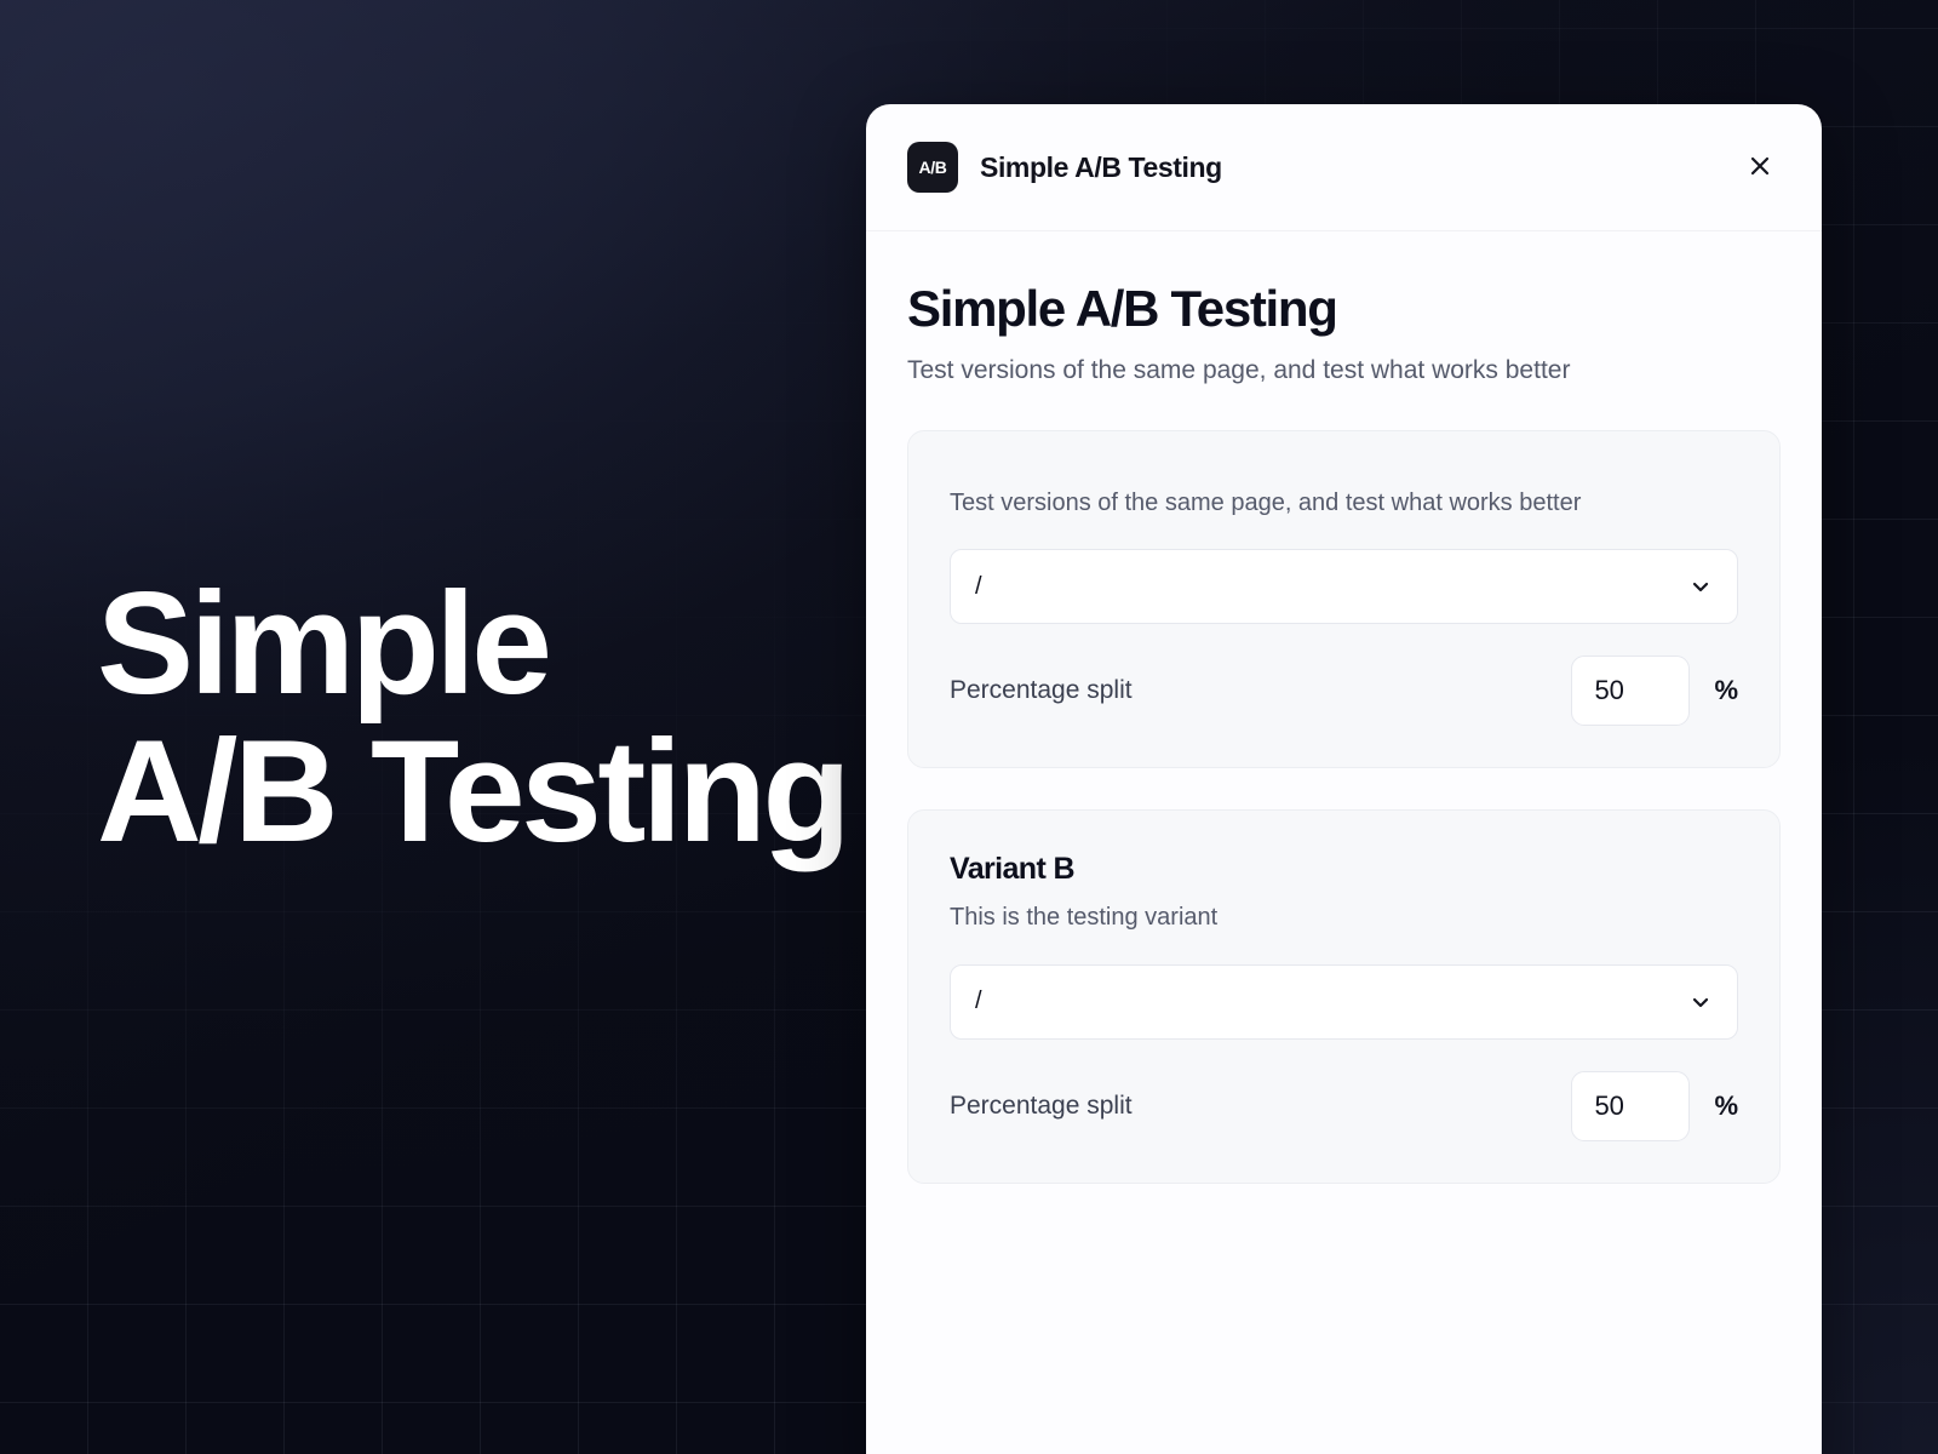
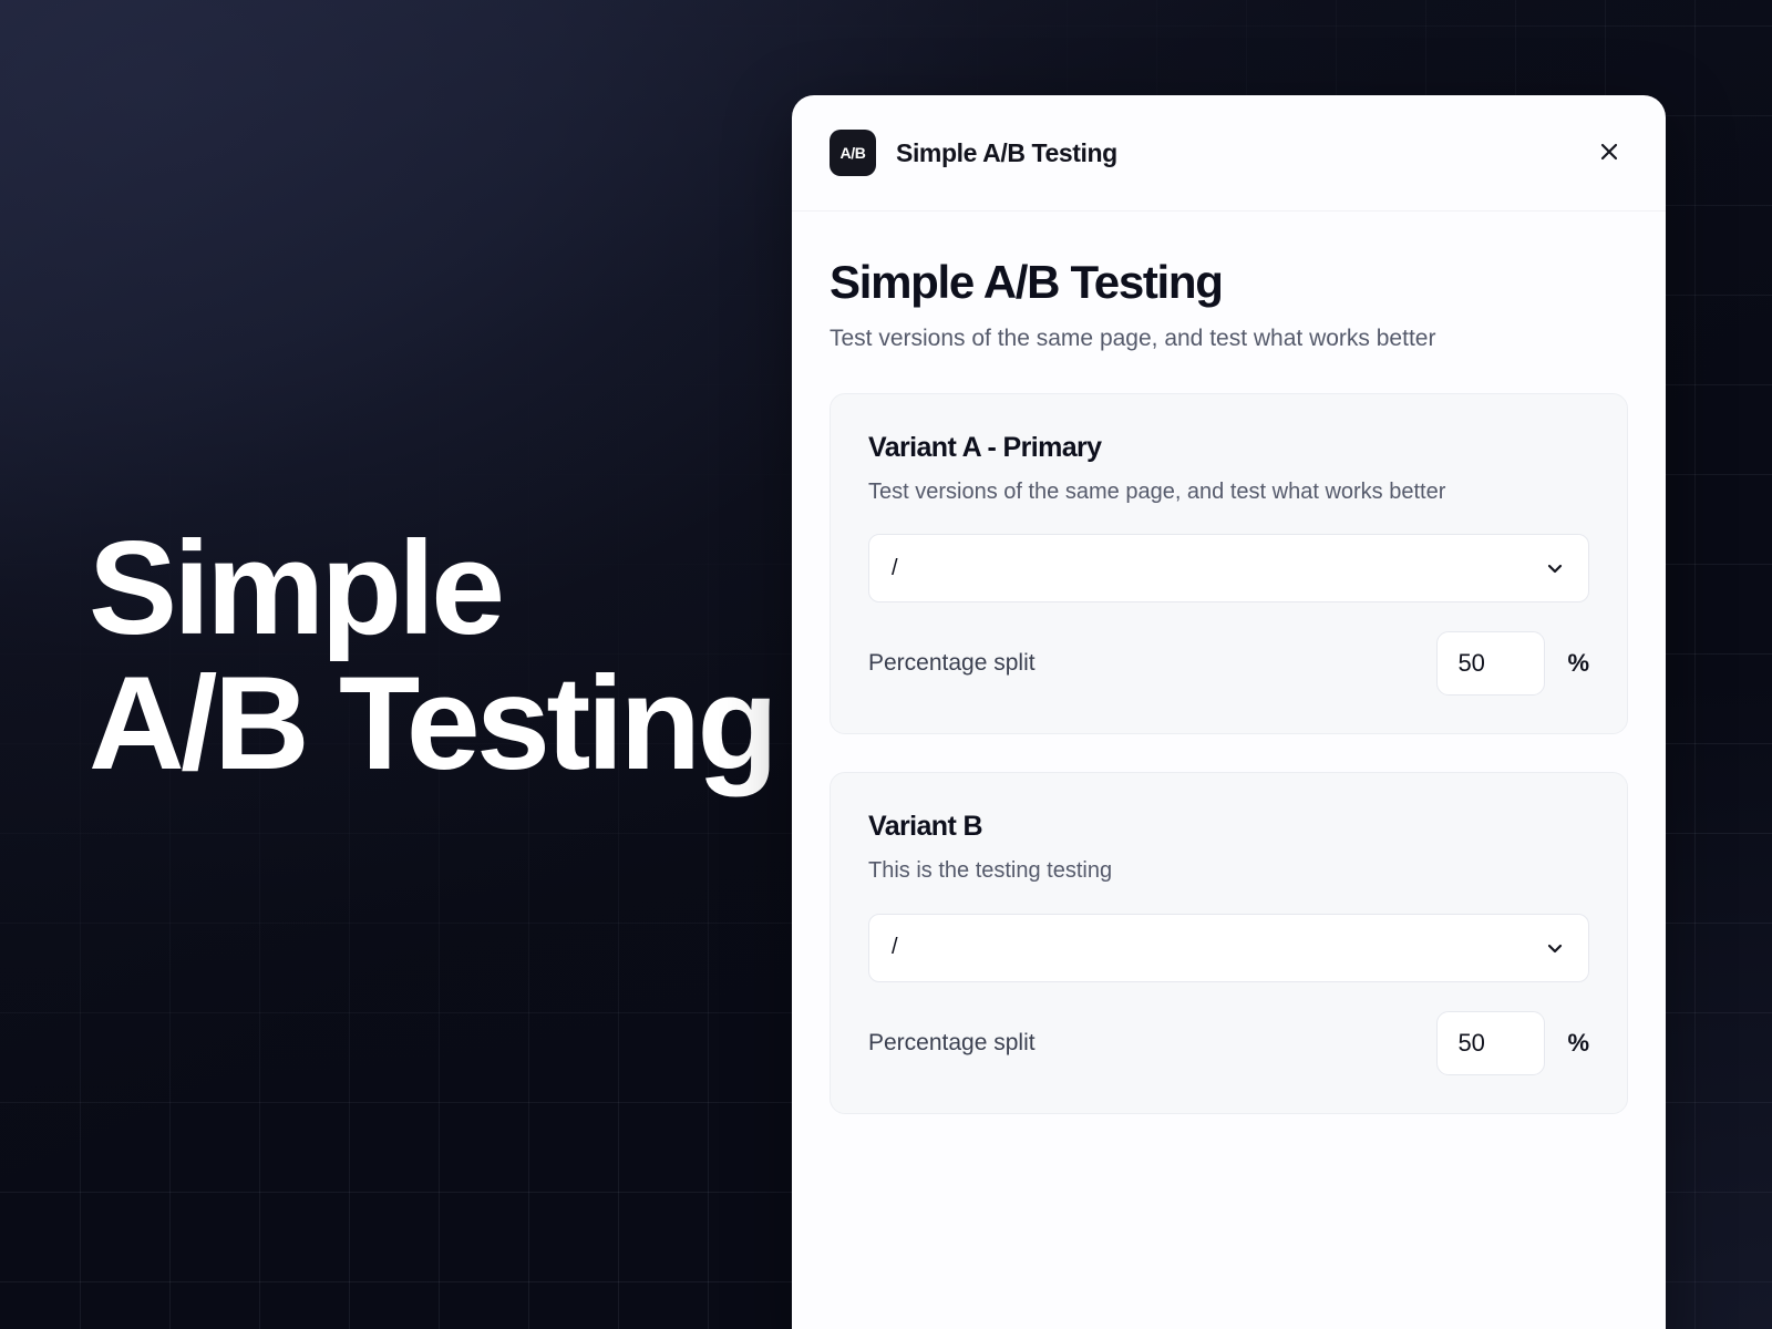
  Simple
  A/B Testing
  A/B
  Simple A/B Testing
  Simple A/B Testing
  Test versions of the same page, and test what works better
+ Variant A - Primary
  Test versions of the same page, and test what works better
  /
  Percentage split
  50
  %
  Variant B
- This is the testing variant
+ This is the testing testing
  /
  Percentage split
  50
  %
